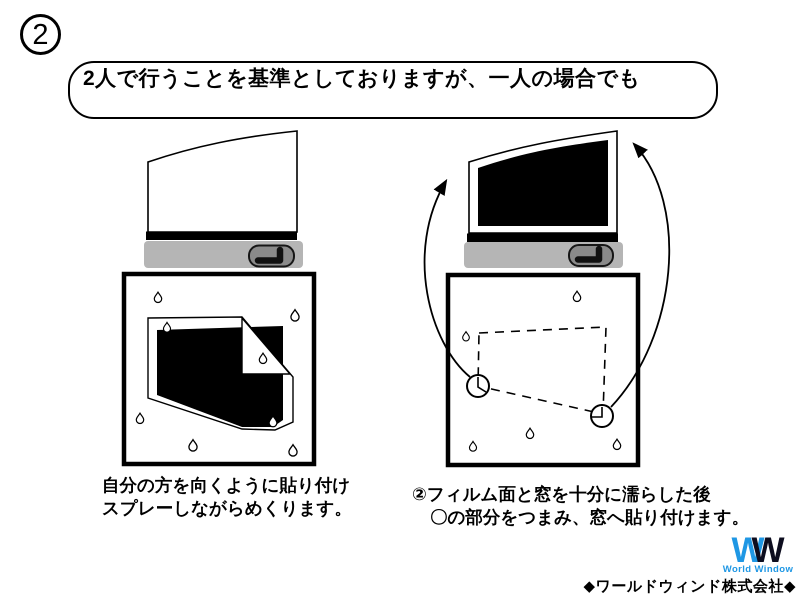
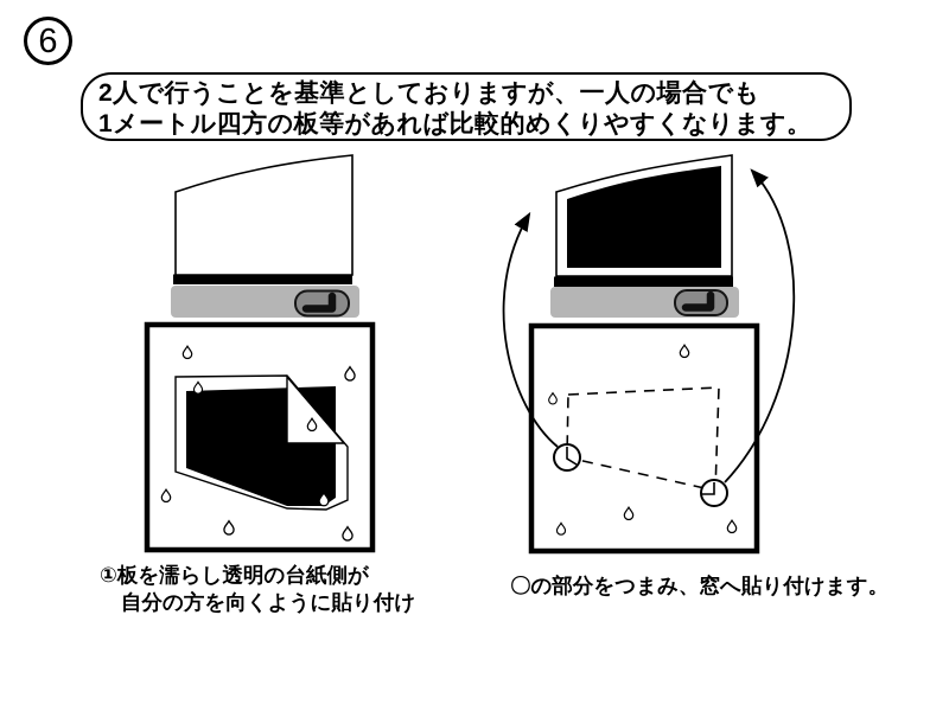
- 2
+ 6
  2人で行うことを基準としておりますが、一人の場合でも
+ 1メートル四方の板等があれば比較的めくりやすくなります。
+ ①板を濡らし透明の台紙側が
  自分の方を向くように貼り付け
- スプレーしながらめくります。
- ②フィルム面と窓を十分に濡らした後
  〇の部分をつまみ、窓へ貼り付けます。
- WW
- World Window
- ◆ワールドウィンド株式会社◆
